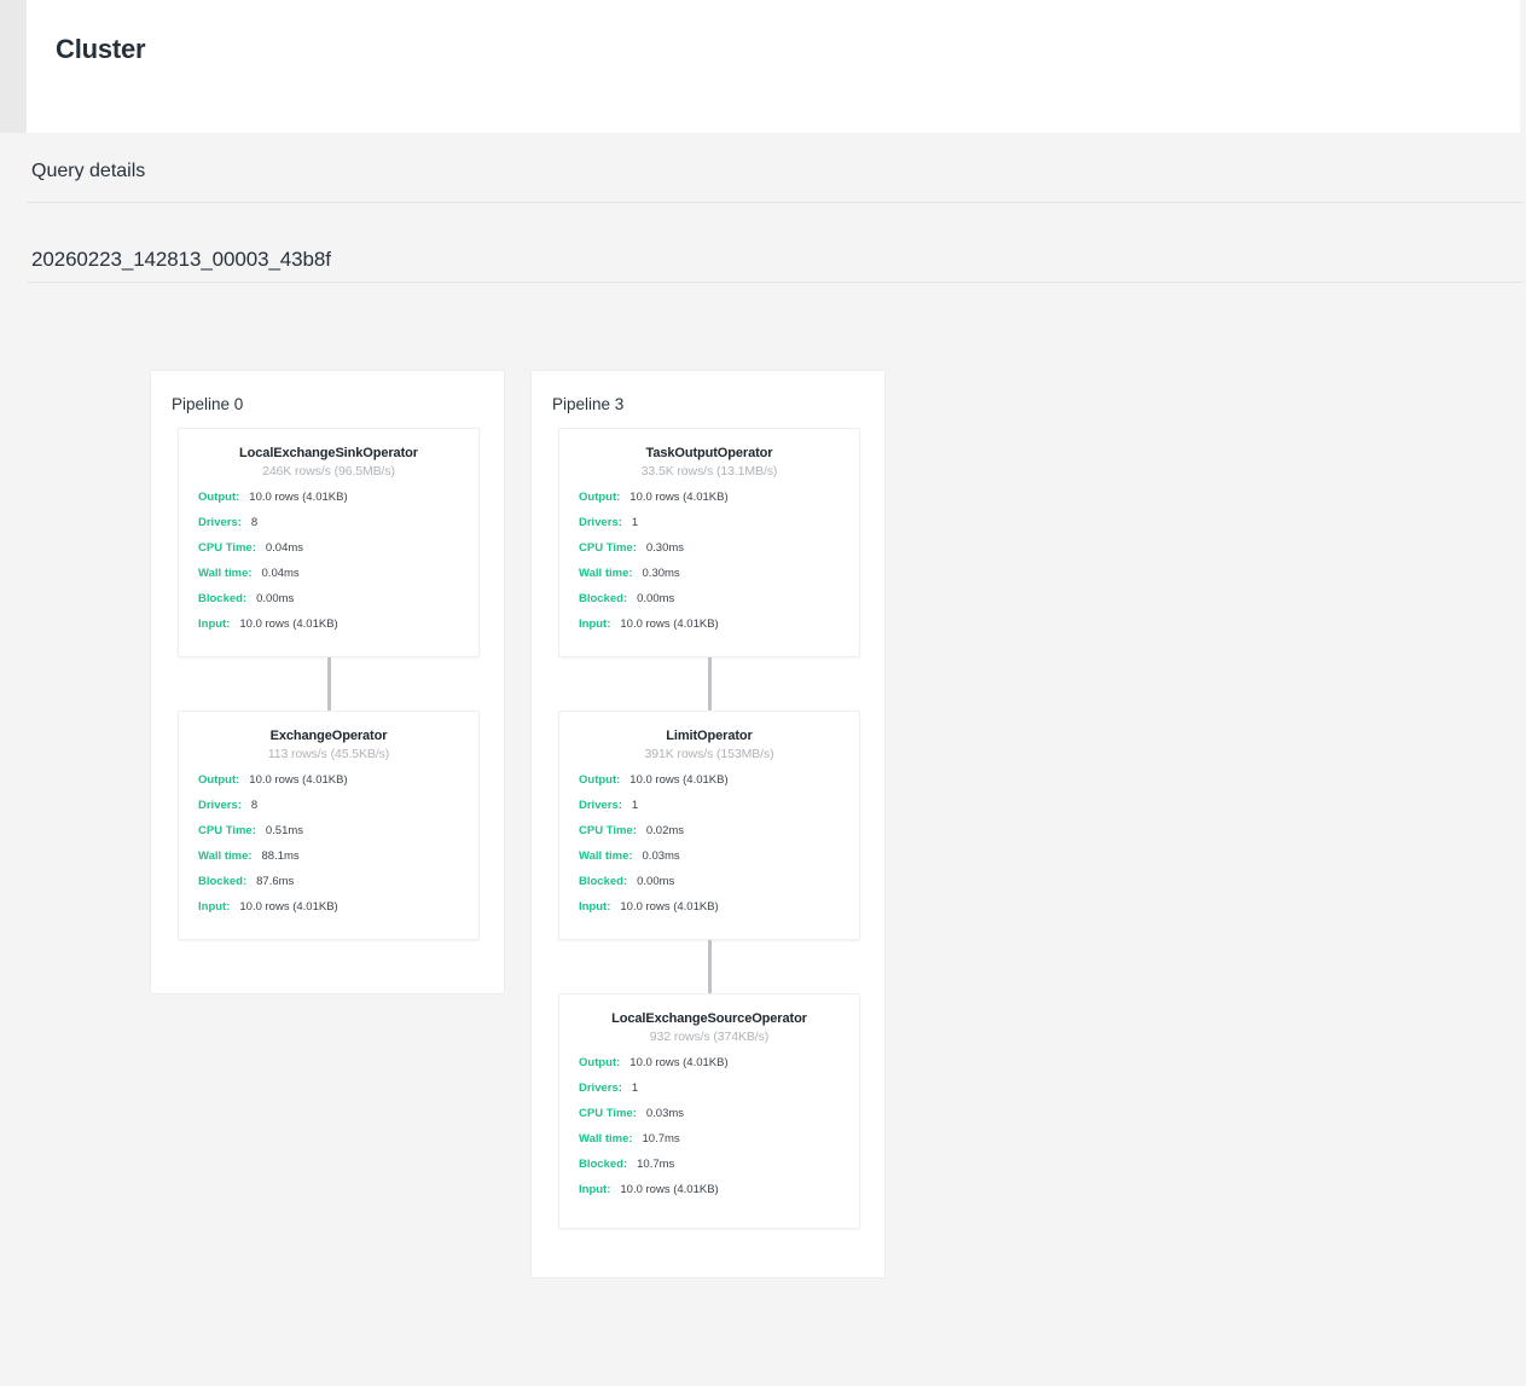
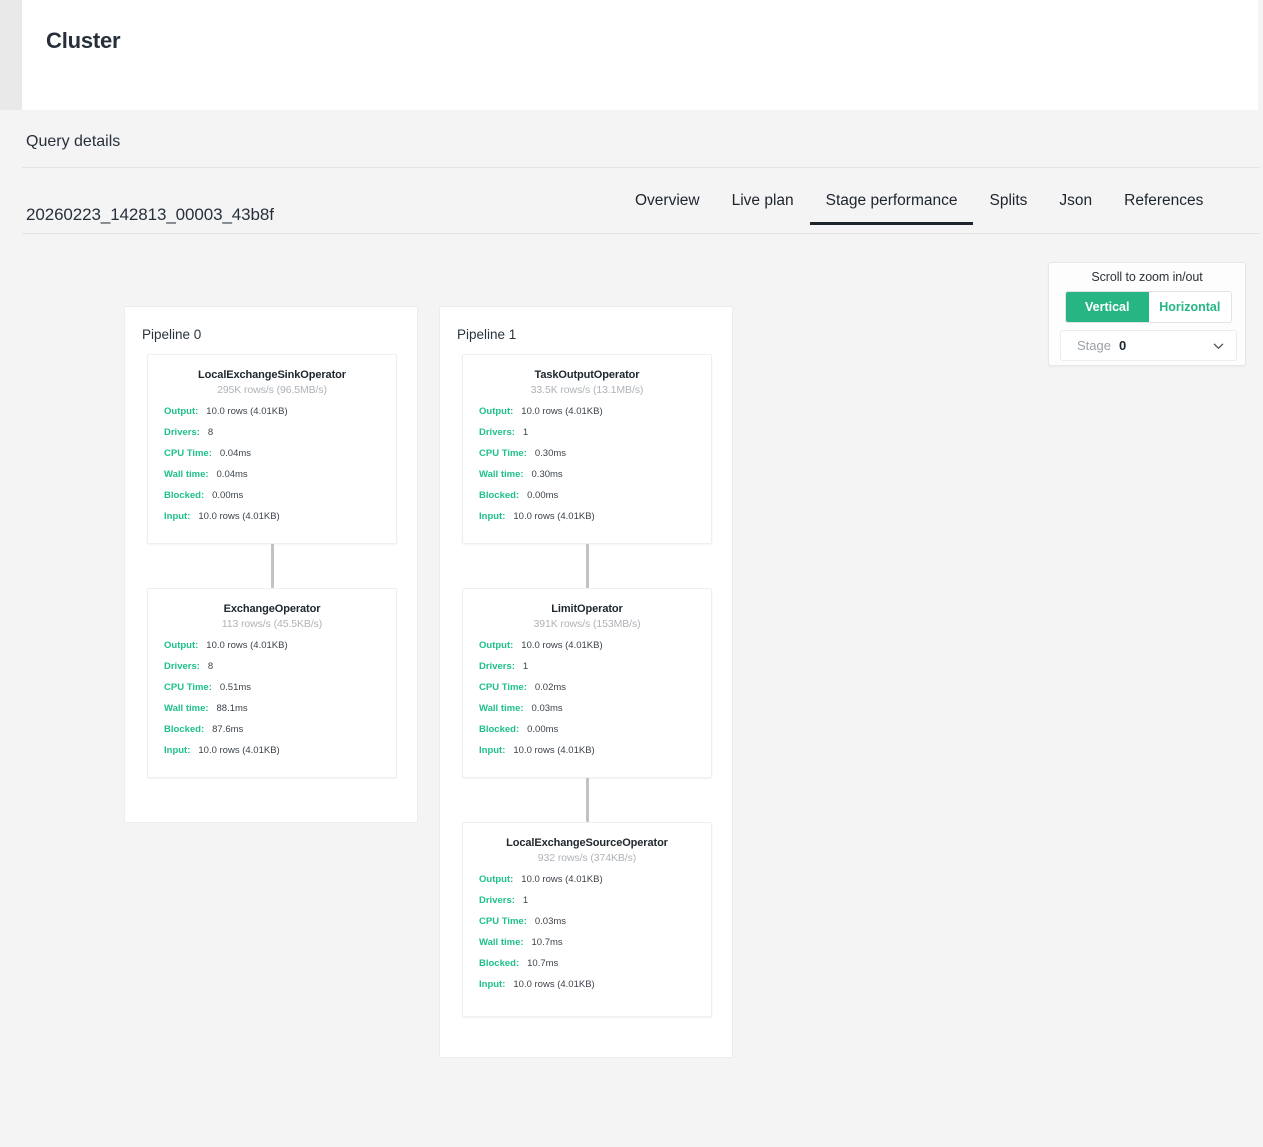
  Cluster
  Query details
  20260223_142813_00003_43b8f
+ Overview
+ Live plan
+ Stage performance
+ Splits
+ Json
+ References
+ Scroll to zoom in/out
+ Vertical
+ Horizontal
+ Stage
+ 0
  Pipeline 0
  LocalExchangeSinkOperator
- 246K rows/s (96.5MB/s)
+ 295K rows/s (96.5MB/s)
  Output:
  10.0 rows (4.01KB)
  Drivers:
  8
  CPU Time:
  0.04ms
  Wall time:
  0.04ms
  Blocked:
  0.00ms
  Input:
  10.0 rows (4.01KB)
  ExchangeOperator
  113 rows/s (45.5KB/s)
  Output:
  10.0 rows (4.01KB)
  Drivers:
  8
  CPU Time:
  0.51ms
  Wall time:
  88.1ms
  Blocked:
  87.6ms
  Input:
  10.0 rows (4.01KB)
- Pipeline 3
+ Pipeline 1
  TaskOutputOperator
  33.5K rows/s (13.1MB/s)
  Output:
  10.0 rows (4.01KB)
  Drivers:
  1
  CPU Time:
  0.30ms
  Wall time:
  0.30ms
  Blocked:
  0.00ms
  Input:
  10.0 rows (4.01KB)
  LimitOperator
  391K rows/s (153MB/s)
  Output:
  10.0 rows (4.01KB)
  Drivers:
  1
  CPU Time:
  0.02ms
  Wall time:
  0.03ms
  Blocked:
  0.00ms
  Input:
  10.0 rows (4.01KB)
  LocalExchangeSourceOperator
  932 rows/s (374KB/s)
  Output:
  10.0 rows (4.01KB)
  Drivers:
  1
  CPU Time:
  0.03ms
  Wall time:
  10.7ms
  Blocked:
  10.7ms
  Input:
  10.0 rows (4.01KB)
